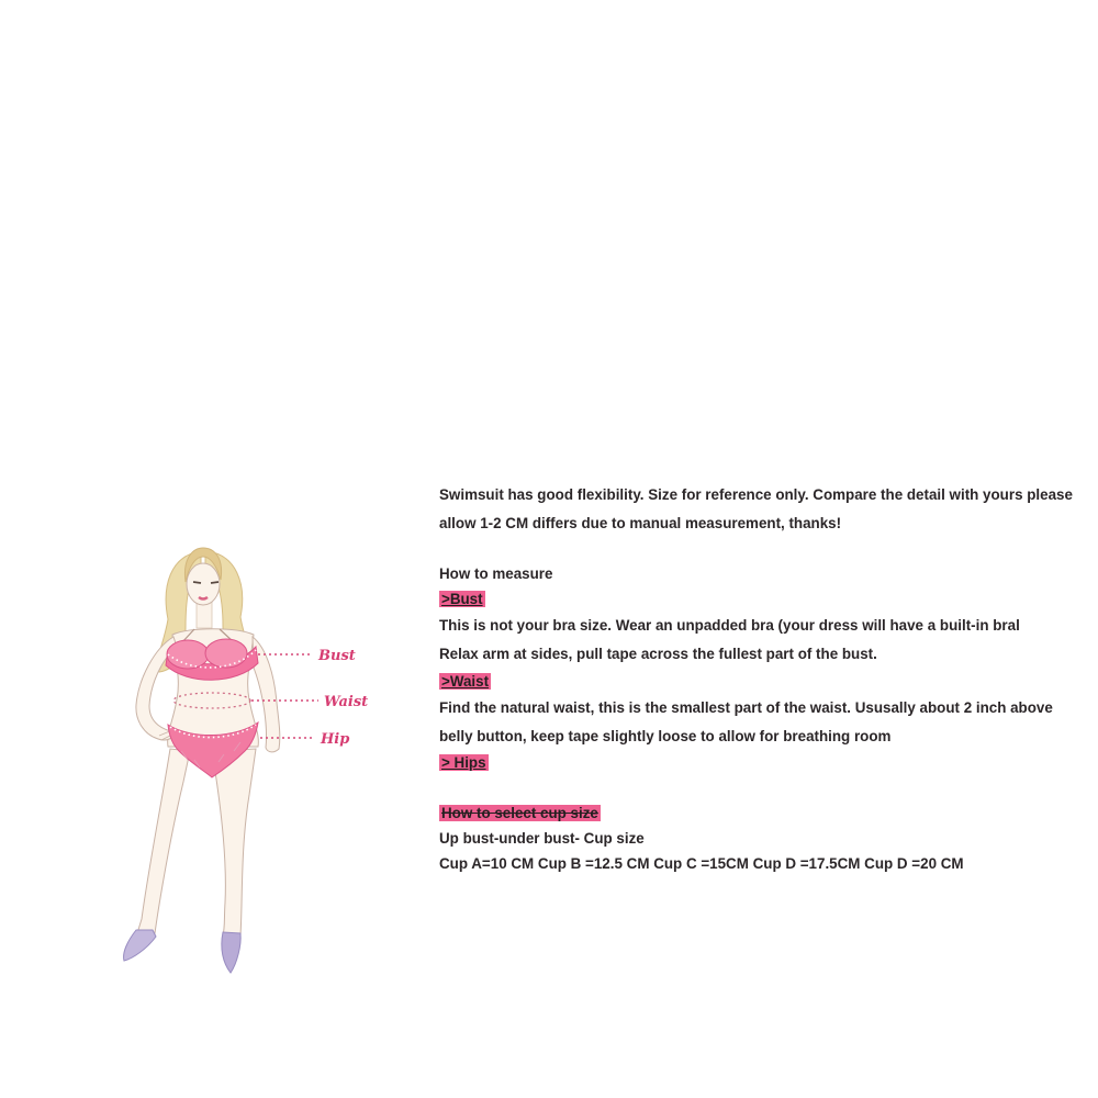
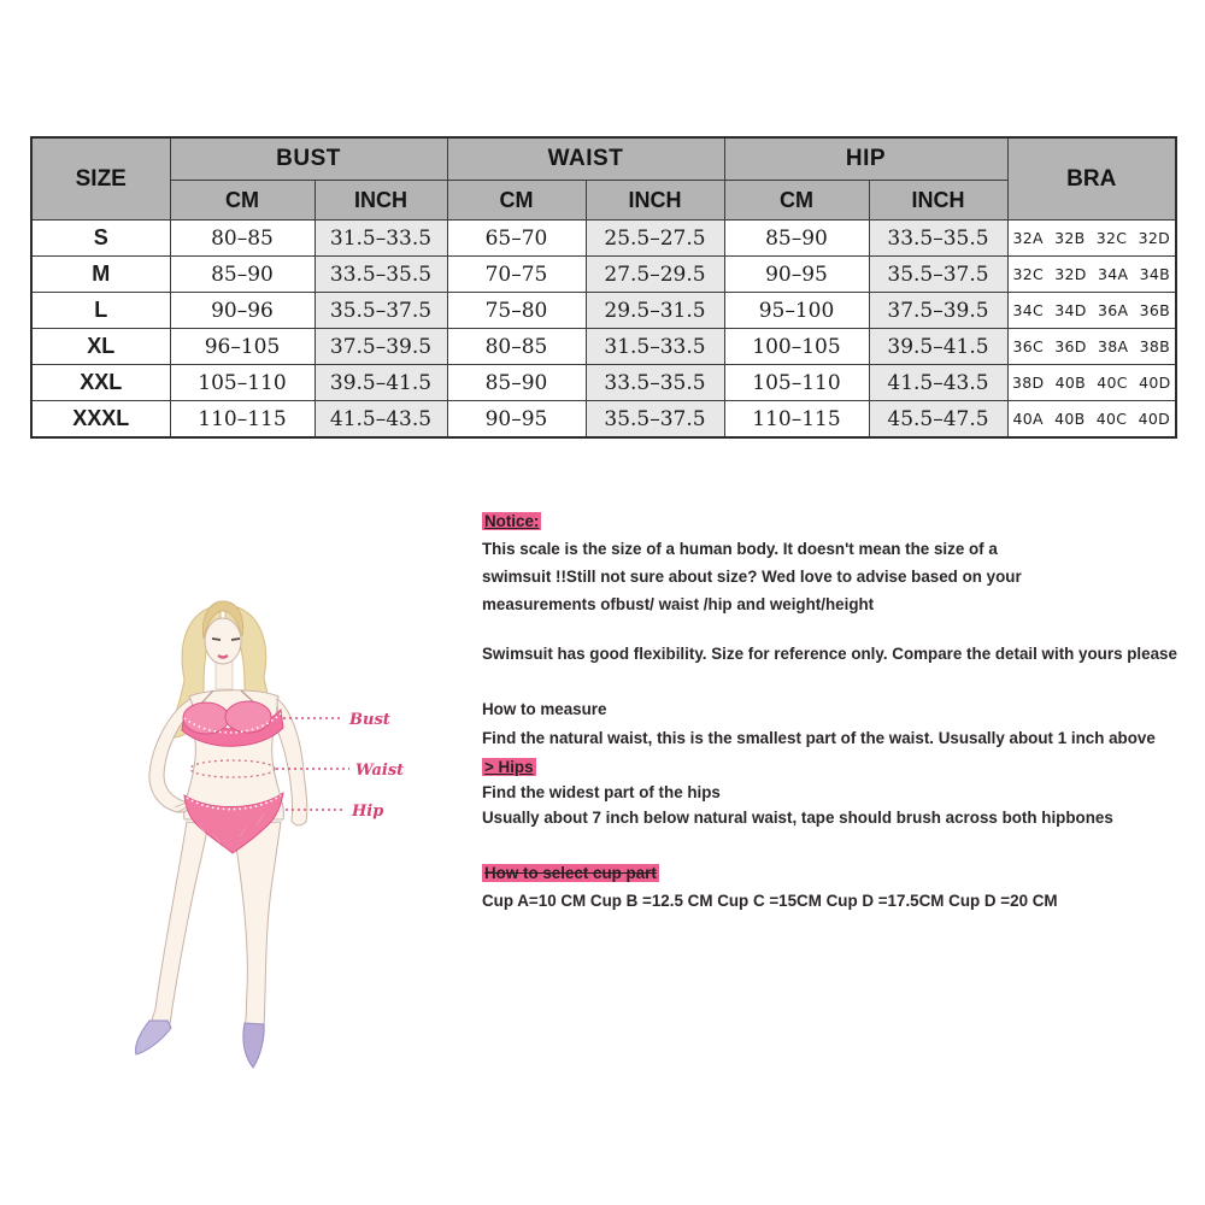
+ SIZE	BUST	WAIST	HIP	BRA
+ CM	INCH	CM	INCH	CM	INCH
+ S	80–85	31.5–33.5	65–70	25.5–27.5	85–90	33.5–35.5	32A 32B 32C 32D
+ M	85–90	33.5–35.5	70–75	27.5–29.5	90–95	35.5–37.5	32C 32D 34A 34B
+ L	90–96	35.5–37.5	75–80	29.5–31.5	95–100	37.5–39.5	34C 34D 36A 36B
+ XL	96–105	37.5–39.5	80–85	31.5–33.5	100–105	39.5–41.5	36C 36D 38A 38B
+ XXL	105–110	39.5–41.5	85–90	33.5–35.5	105–110	41.5–43.5	38D 40B 40C 40D
+ XXXL	110–115	41.5–43.5	90–95	35.5–37.5	110–115	45.5–47.5	40A 40B 40C 40D
  Bust
  Waist
  Hip
+ Notice:
+ This scale is the size of a human body. It doesn't mean the size of a
+ swimsuit !!Still not sure about size? Wed love to advise based on your
+ measurements ofbust/ waist /hip and weight/height
  Swimsuit has good flexibility. Size for reference only. Compare the detail with yours please
- allow 1-2 CM differs due to manual measurement, thanks!
  How to measure
- >Bust
- This is not your bra size. Wear an unpadded bra (your dress will have a built-in bral
- Relax arm at sides, pull tape across the fullest part of the bust.
- >Waist
- Find the natural waist, this is the smallest part of the waist. Ususally about 2 inch above
+ Find the natural waist, this is the smallest part of the waist. Ususally about 1 inch above
- belly button, keep tape slightly loose to allow for breathing room
  > Hips
+ Find the widest part of the hips
+ Usually about 7 inch below natural waist, tape should brush across both hipbones
- How to select cup size
+ How to select cup part
- Up bust-under bust- Cup size
  Cup A=10 CM Cup B =12.5 CM Cup C =15CM Cup D =17.5CM Cup D =20 CM
